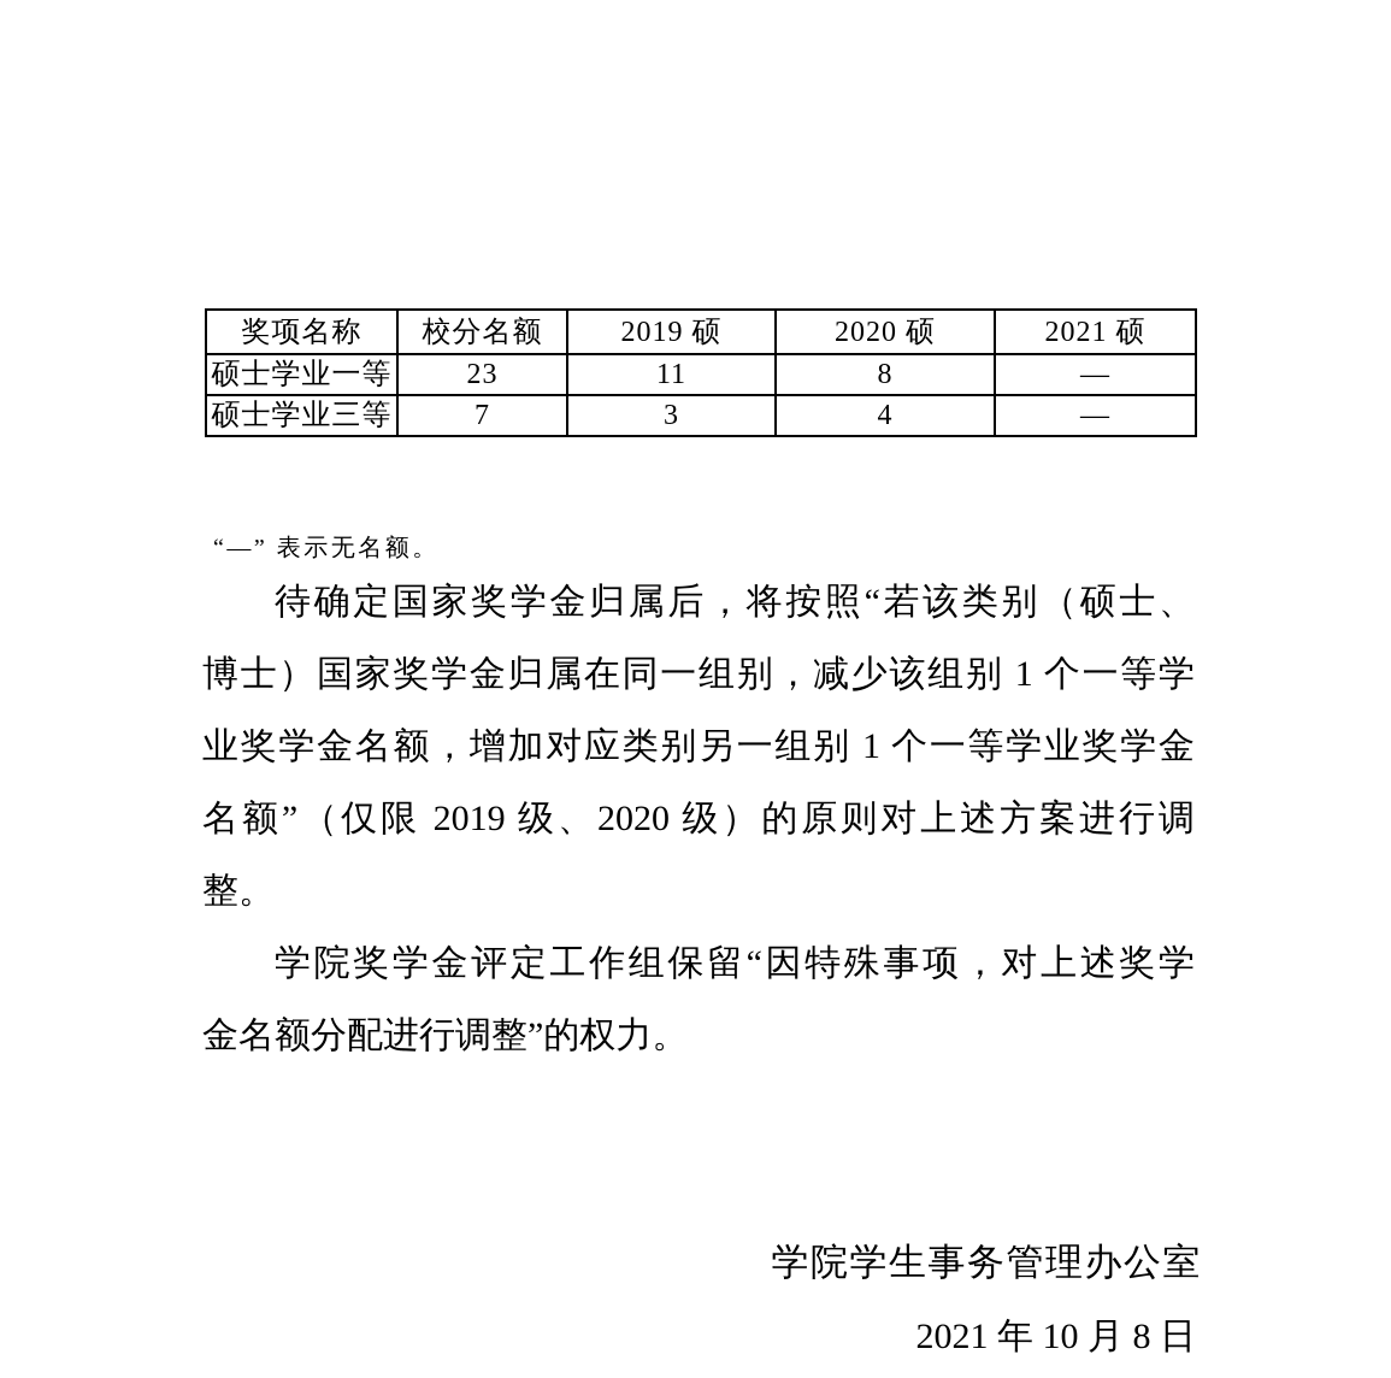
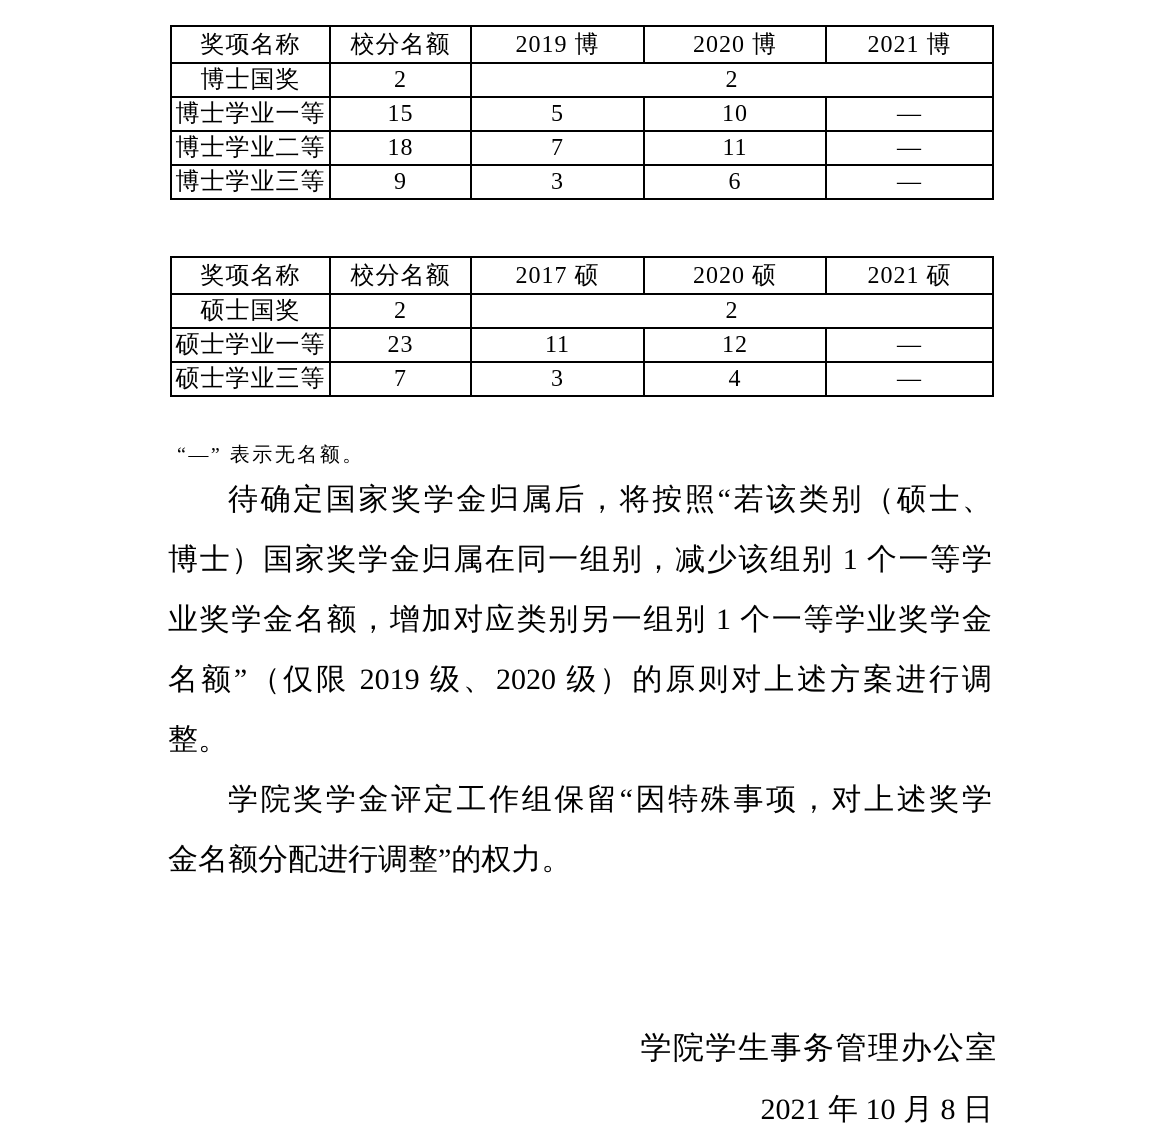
+ 奖项名称	校分名额	2019 博	2020 博	2021 博
+ 博士国奖	2	2
+ 博士学业一等	15	5	10	—
+ 博士学业二等	18	7	11	—
+ 博士学业三等	9	3	6	—
- 奖项名称	校分名额	2019 硕	2020 硕	2021 硕
+ 奖项名称	校分名额	2017 硕	2020 硕	2021 硕
+ 硕士国奖	2	2
- 硕士学业一等	23	11	8	—
+ 硕士学业一等	23	11	12	—
  硕士学业三等	7	3	4	—
  “—” 表示无名额。
  待确定国家奖学金归属后，将按照“若该类别（硕士、
  博士）国家奖学金归属在同一组别，减少该组别 1 个一等学
  业奖学金名额，增加对应类别另一组别 1 个一等学业奖学金
  名额”（仅限 2019 级、2020 级）的原则对上述方案进行调
  整。
  学院奖学金评定工作组保留“因特殊事项，对上述奖学
  金名额分配进行调整”的权力。
  学院学生事务管理办公室
  2021 年 10 月 8 日
